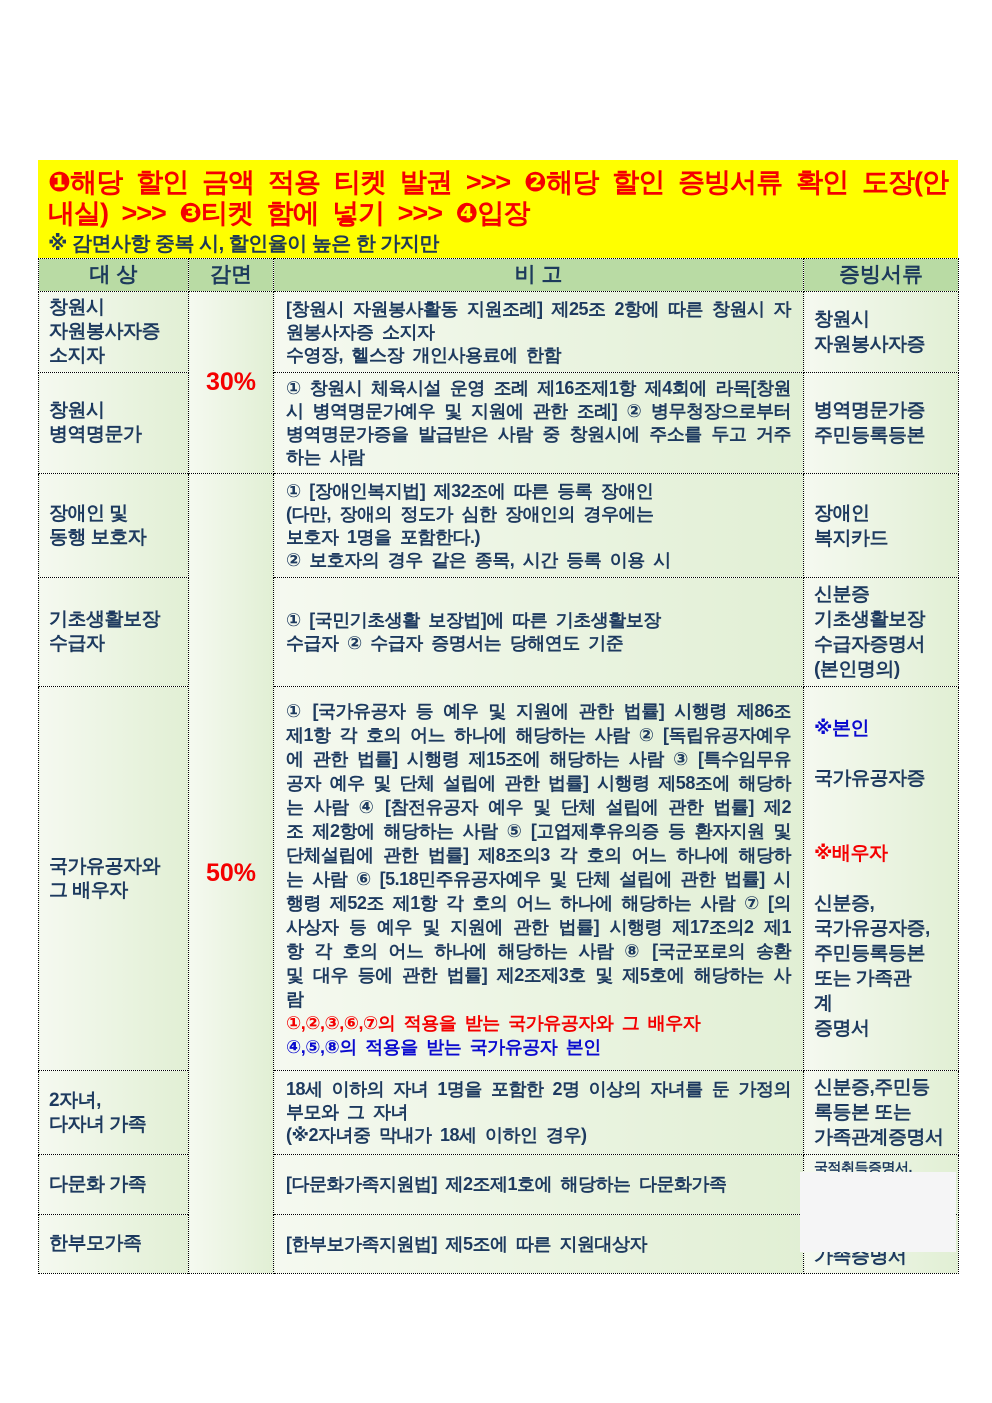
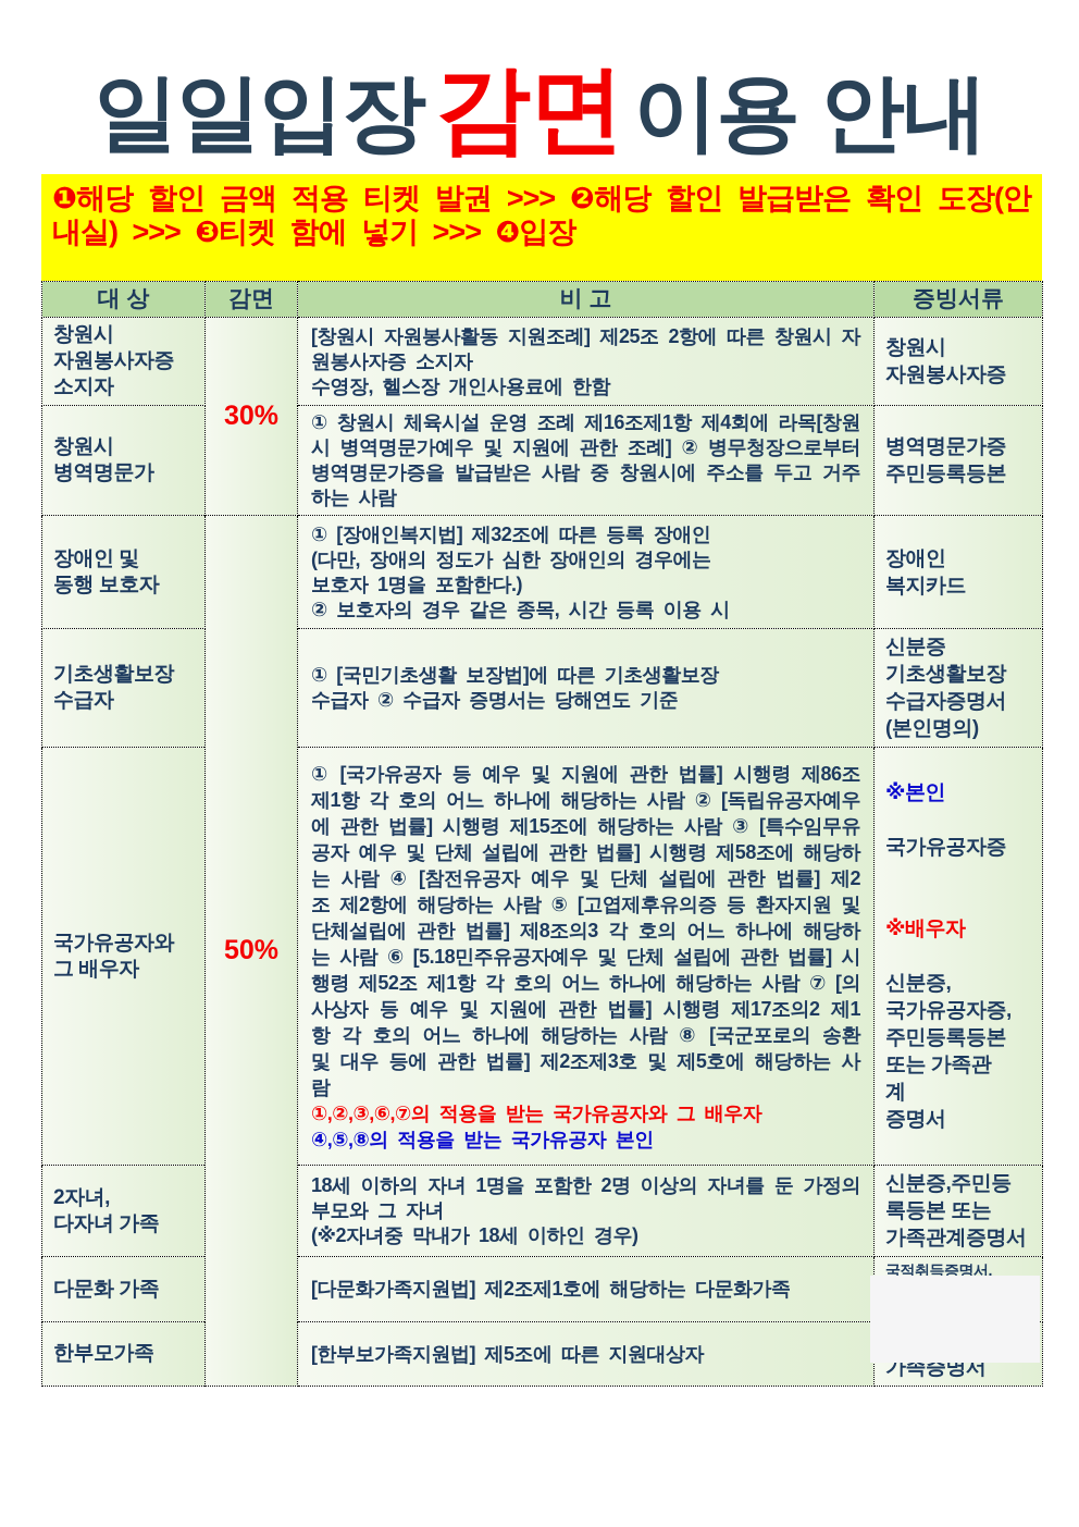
+ 일일입장감면이용 안내
- ❶해당 할인 금액 적용 티켓 발권 >>> ❷해당 할인 증빙서류 확인 도장(안내실) >>> ❸티켓 함에 넣기 >>> ❹입장
+ ❶해당 할인 금액 적용 티켓 발권 >>> ❷해당 할인 발급받은 확인 도장(안내실) >>> ❸티켓 함에 넣기 >>> ❹입장
- ※ 감면사항 중복 시, 할인율이 높은 한 가지만
  대 상	감면	비 고	증빙서류
  창원시 자원봉사자증 소지자	30%	[창원시 자원봉사활동 지원조례] 제25조 2항에 따른 창원시 자원봉사자증 소지자 수영장, 헬스장 개인사용료에 한함	창원시 자원봉사자증
  창원시 병역명문가	① 창원시 체육시설 운영 조례 제16조제1항 제4회에 라목[창원시 병역명문가예우 및 지원에 관한 조례] ② 병무청장으로부터 병역명문가증을 발급받은 사람 중 창원시에 주소를 두고 거주하는 사람	병역명문가증 주민등록등본
  장애인 및 동행 보호자	50%	① [장애인복지법] 제32조에 따른 등록 장애인 (다만, 장애의 정도가 심한 장애인의 경우에는 보호자 1명을 포함한다.) ② 보호자의 경우 같은 종목, 시간 등록 이용 시	장애인 복지카드
  기초생활보장 수급자	① [국민기초생활 보장법]에 따른 기초생활보장 수급자 ② 수급자 증명서는 당해연도 기준	신분증 기초생활보장 수급자증명서 (본인명의)
  국가유공자와 그 배우자	① [국가유공자 등 예우 및 지원에 관한 법률] 시행령 제86조 제1항 각 호의 어느 하나에 해당하는 사람 ② [독립유공자예우에 관한 법률] 시행령 제15조에 해당하는 사람 ③ [특수임무유공자 예우 및 단체 설립에 관한 법률] 시행령 제58조에 해당하는 사람 ④ [참전유공자 예우 및 단체 설립에 관한 법률] 제2조 제2항에 해당하는 사람 ⑤ [고엽제후유의증 등 환자지원 및 단체설립에 관한 법률] 제8조의3 각 호의 어느 하나에 해당하는 사람 ⑥ [5.18민주유공자예우 및 단체 설립에 관한 법률] 시행령 제52조 제1항 각 호의 어느 하나에 해당하는 사람 ⑦ [의사상자 등 예우 및 지원에 관한 법률] 시행령 제17조의2 제1항 각 호의 어느 하나에 해당하는 사람 ⑧ [국군포로의 송환 및 대우 등에 관한 법률] 제2조제3호 및 제5호에 해당하는 사람①,②,③,⑥,⑦의 적용을 받는 국가유공자와 그 배우자④,⑤,⑧의 적용을 받는 국가유공자 본인	※본인 국가유공자증 ※배우자 신분증, 국가유공자증, 주민등록등본 또는 가족관 계 증명서
  2자녀, 다자녀 가족	18세 이하의 자녀 1명을 포함한 2명 이상의 자녀를 둔 가정의 부모와 그 자녀 (※2자녀중 막내가 18세 이하인 경우)	신분증,주민등 록등본 또는 가족관계증명서
  다문화 가족	[다문화가족지원법] 제2조제1호에 해당하는 다문화가족	국적취득증명서,
  한부모가족	[한부보가족지원법] 제5조에 따른 지원대상자	가족증명서
